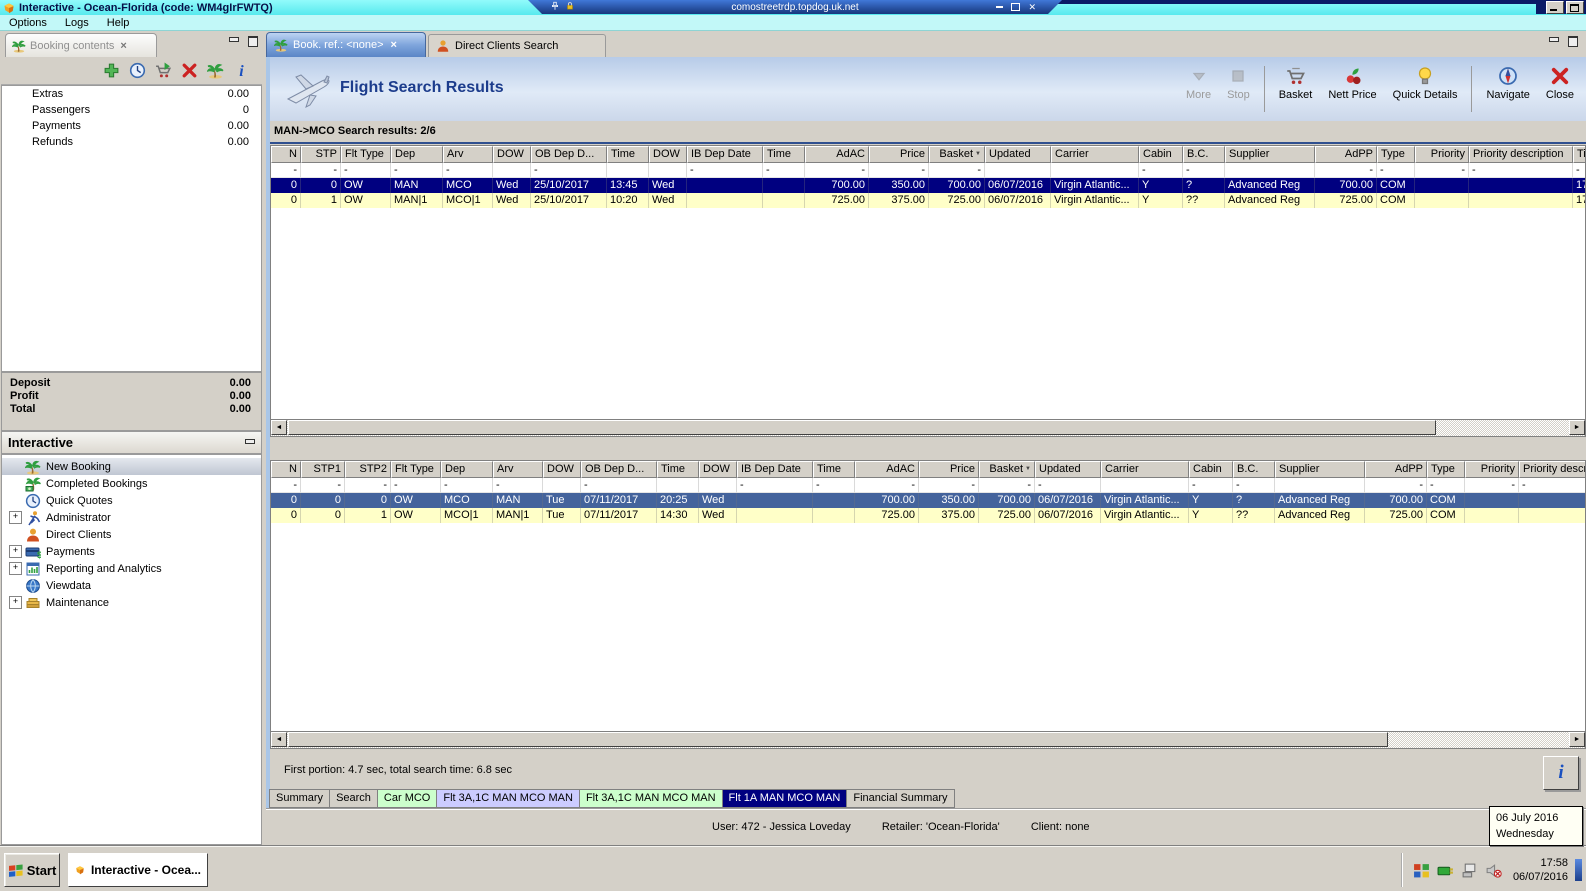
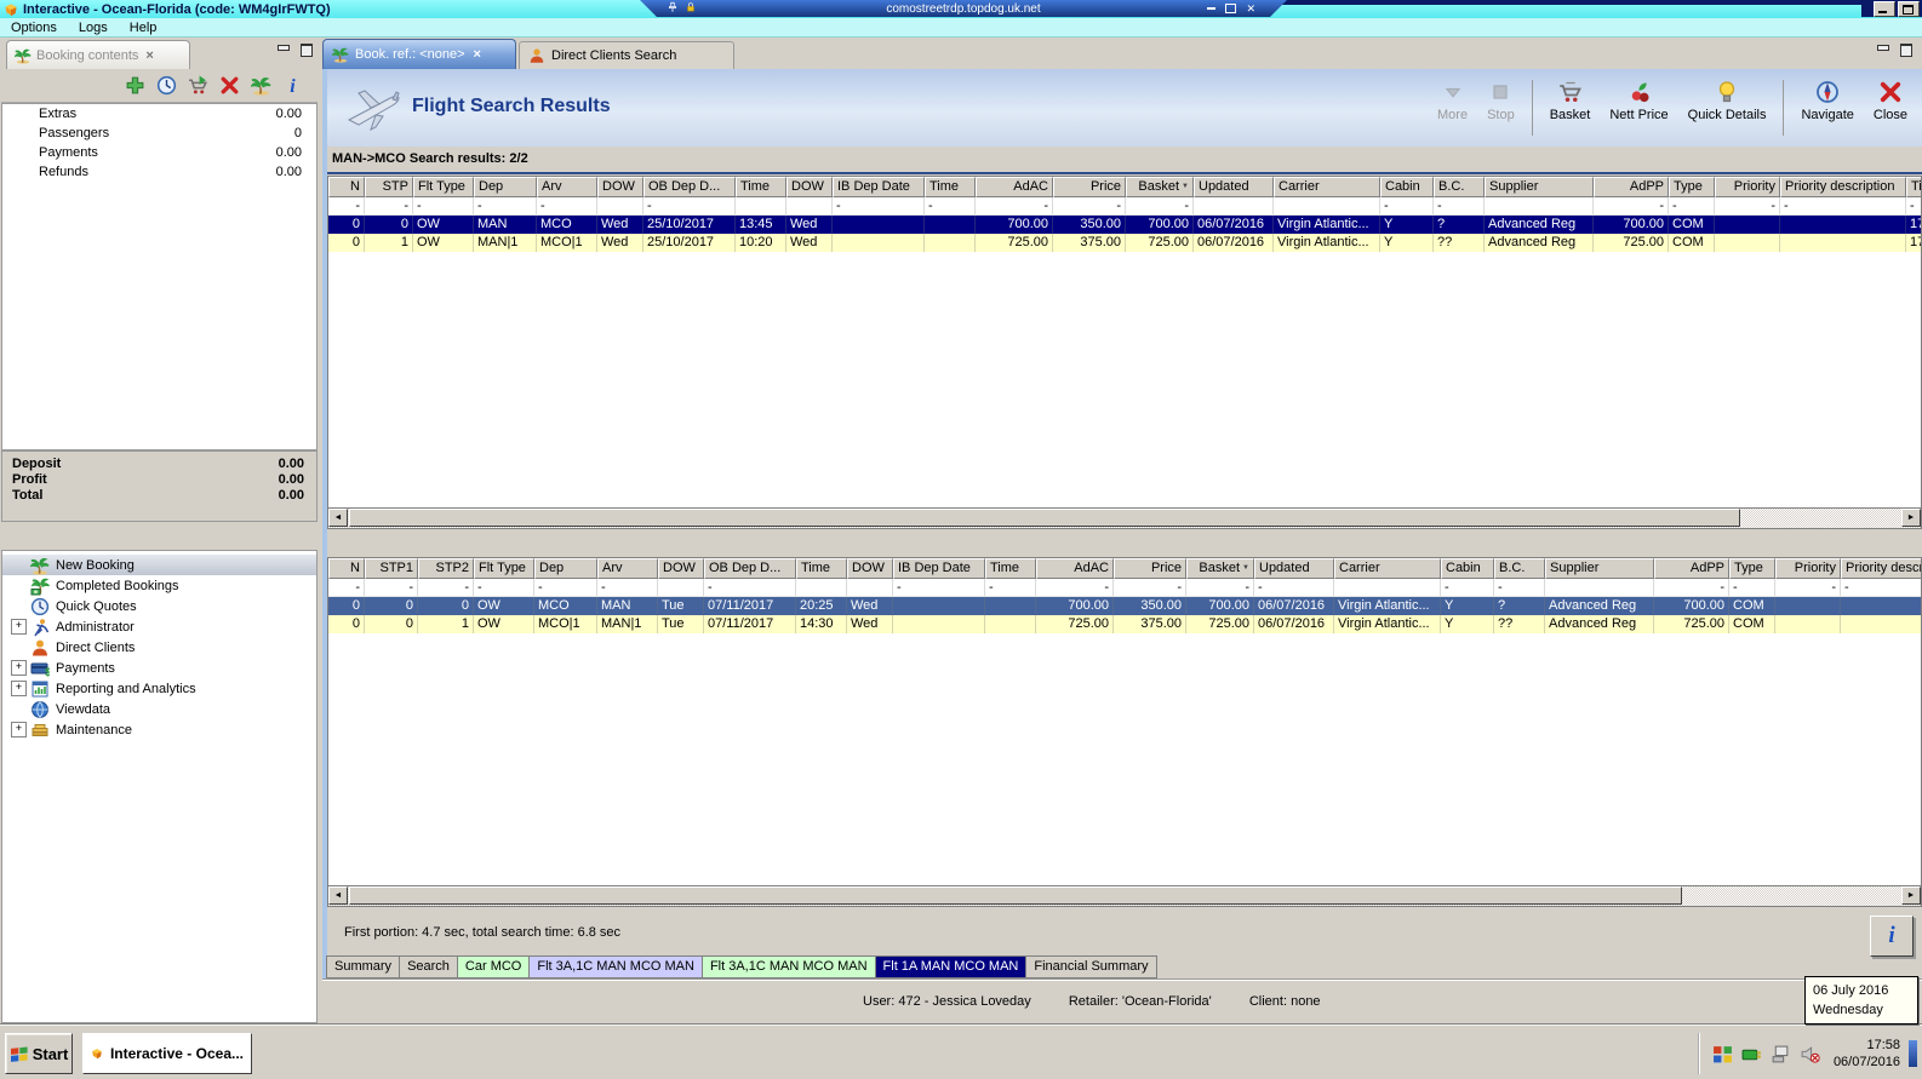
  Interactive - Ocean-Florida (code: WM4gIrFWTQ)
  comostreetrdp.topdog.uk.net
  ✕
  Options
  Logs
  Help
  Booking contents
  ×
  i
  Extras
  0.00
  Passengers
  0
  Payments
  0.00
  Refunds
  0.00
  Deposit
  0.00
  Profit
  0.00
  Total
  0.00
- Interactive
  New Booking
  Completed Bookings
  Quick Quotes
  +
  Administrator
  Direct Clients
  +
  $
  Payments
  +
  Reporting and Analytics
  Viewdata
  +
  Maintenance
  Book. ref.: <none>
  ×
  Direct Clients Search
  Flight Search Results
  More
  Stop
  Basket
  Nett Price
  Quick Details
  Navigate
  Close
- MAN->MCO Search results: 2/6
+ MAN->MCO Search results: 2/2
  N
  STP
  Flt Type
  Dep
  Arv
  DOW
  OB Dep D...
  Time
  DOW
  IB Dep Date
  Time
  AdAC
  Price
  Basket
  Updated
  Carrier
  Cabin
  B.C.
  Supplier
  AdPP
  Type
  Priority
  Priority description
  -
  -
  -
  -
  -
  -
  -
  -
  -
  -
  -
  -
  -
  -
  -
  -
  -
  -
  0
  0
  OW
  MAN
  MCO
  Wed
  25/10/2017
  13:45
  Wed
  700.00
  350.00
  700.00
  06/07/2016
  Virgin Atlantic...
  Y
  ?
  Advanced Reg
  700.00
  COM
  0
  1
  OW
  MAN|1
  MCO|1
  Wed
  25/10/2017
  10:20
  Wed
  725.00
  375.00
  725.00
  06/07/2016
  Virgin Atlantic...
  Y
  ??
  Advanced Reg
  725.00
  COM
  N
  STP1
  STP2
  Flt Type
  Dep
  Arv
  DOW
  OB Dep D...
  Time
  DOW
  IB Dep Date
  Time
  AdAC
  Price
  Basket
  Updated
  Carrier
  Cabin
  B.C.
  Supplier
  AdPP
  Type
  Priority
  -
  -
  -
  -
  -
  -
  -
  -
  -
  -
  -
  -
  -
  -
  -
  -
  -
  -
  -
  0
  0
  0
  OW
  MCO
  MAN
  Tue
  07/11/2017
  20:25
  Wed
  700.00
  350.00
  700.00
  06/07/2016
  Virgin Atlantic...
  Y
  ?
  Advanced Reg
  700.00
  COM
  0
  0
  1
  OW
  MCO|1
  MAN|1
  Tue
  07/11/2017
  14:30
  Wed
  725.00
  375.00
  725.00
  06/07/2016
  Virgin Atlantic...
  Y
  ??
  Advanced Reg
  725.00
  COM
  First portion: 4.7 sec, total search time: 6.8 sec
  i
  Summary
  Search
  Car MCO
  Flt 3A,1C MAN MCO MAN
  Flt 3A,1C MAN MCO MAN
  Flt 1A MAN MCO MAN
  Financial Summary
  User: 472 - Jessica Loveday Retailer: 'Ocean-Florida' Client: none
  06 July 2016
  Wednesday
  Start
  Interactive - Ocea...
  17:58
  06/07/2016
